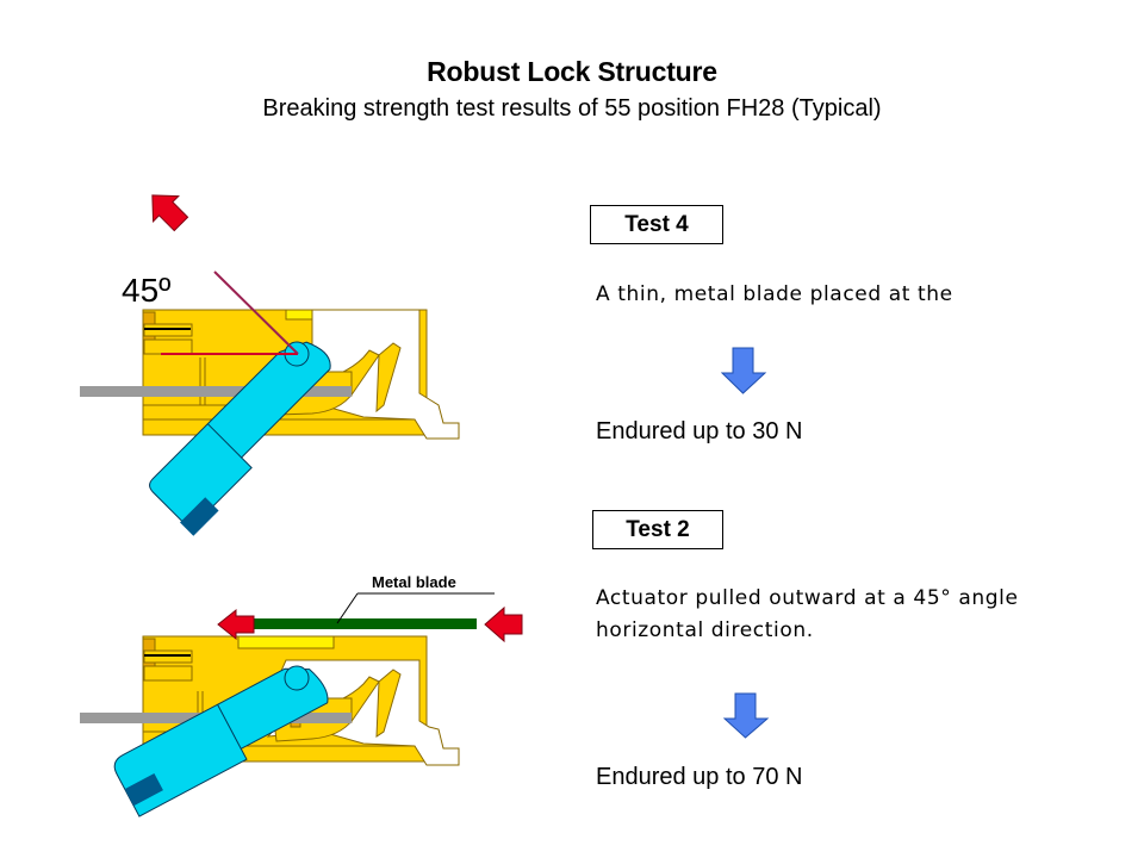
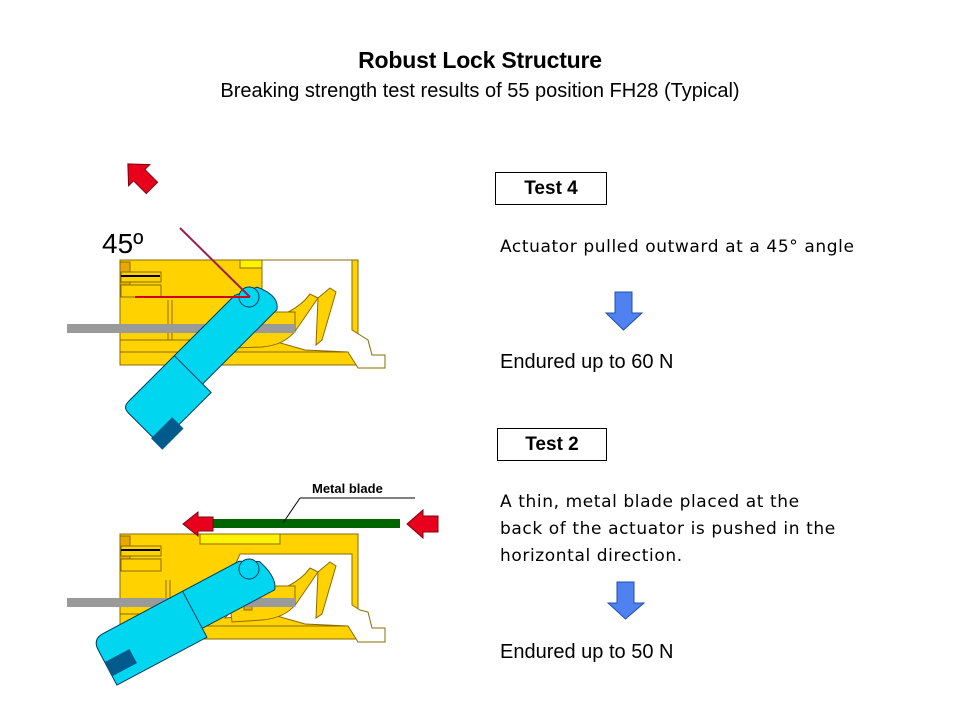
  Robust Lock Structure
  Breaking strength test results of 55 position FH28 (Typical)
  45º
  Metal blade
  Test 4
- A thin, metal blade placed at the
+ Actuator pulled outward at a 45° angle
- Endured up to 30 N
+ Endured up to 60 N
  Test 2
- Actuator pulled outward at a 45° angle
+ A thin, metal blade placed at the
+ back of the actuator is pushed in the
  horizontal direction.
- Endured up to 70 N
+ Endured up to 50 N
